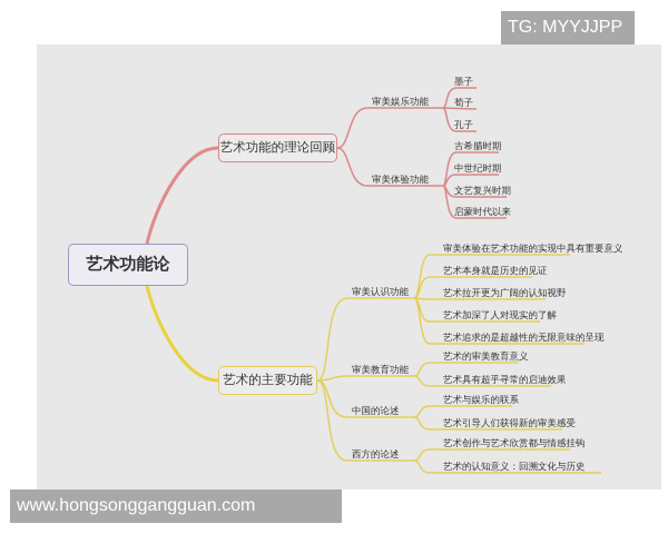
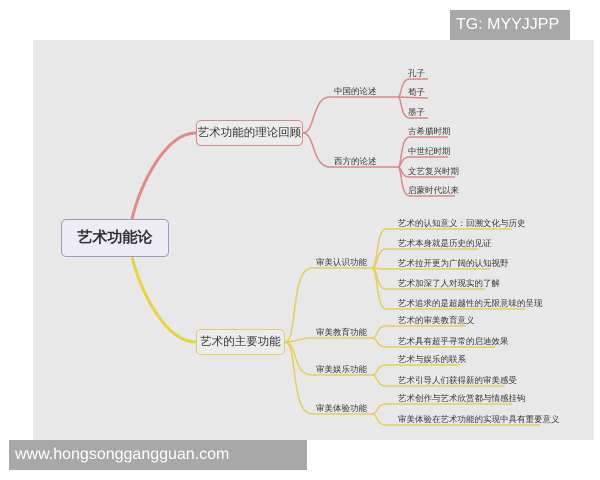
  艺术功能论
  艺术功能的理论回顾
  艺术的主要功能
- 审美娱乐功能
+ 中国的论述
- 审美体验功能
+ 西方的论述
- 墨子
+ 孔子
  荀子
- 孔子
+ 墨子
  古希腊时期
  中世纪时期
  文艺复兴时期
  启蒙时代以来
  审美认识功能
  审美教育功能
- 中国的论述
+ 审美娱乐功能
- 西方的论述
+ 审美体验功能
- 审美体验在艺术功能的实现中具有重要意义
+ 艺术的认知意义：回溯文化与历史
  艺术本身就是历史的见证
  艺术拉开更为广阔的认知视野
  艺术加深了人对现实的了解
  艺术追求的是超越性的无限意味的呈现
  艺术的审美教育意义
  艺术具有超乎寻常的启迪效果
  艺术与娱乐的联系
  艺术引导人们获得新的审美感受
  艺术创作与艺术欣赏都与情感挂钩
- 艺术的认知意义：回溯文化与历史
+ 审美体验在艺术功能的实现中具有重要意义
  TG: MYYJJPP
  www.hongsonggangguan.com
